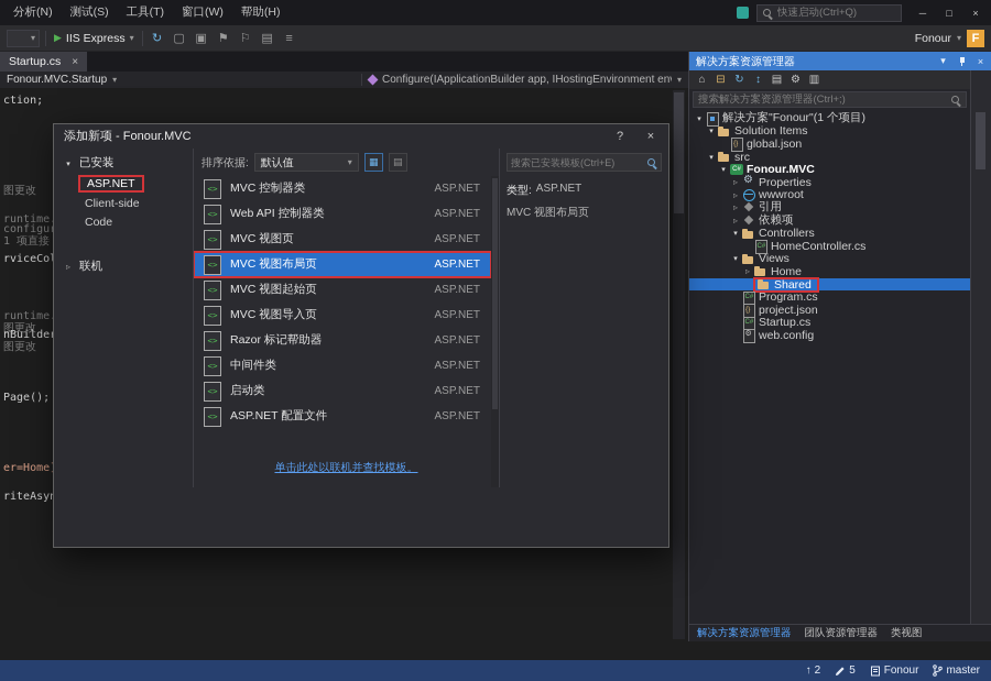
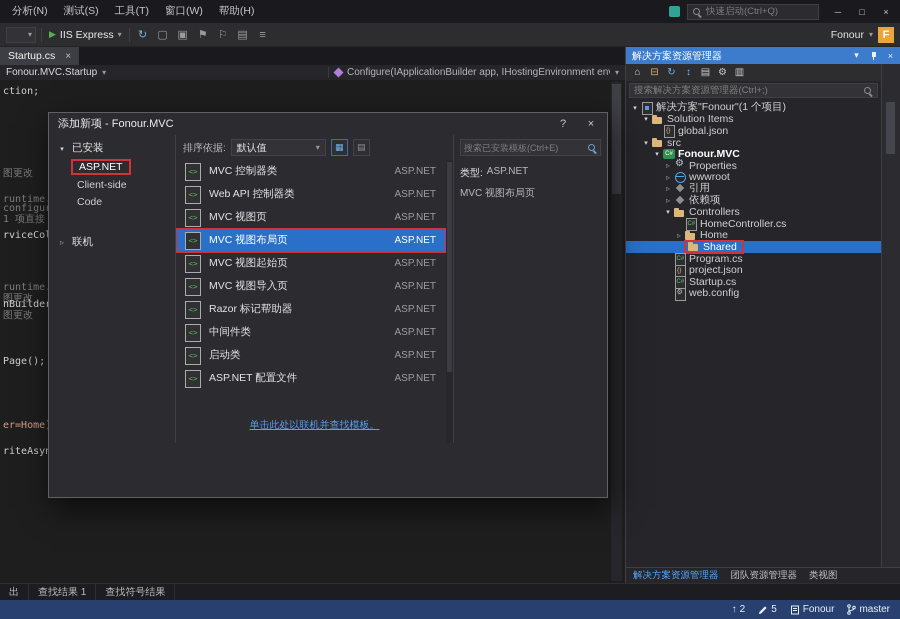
  分析(N)
  测试(S)
  工具(T)
  窗口(W)
  帮助(H)
  快速启动(Ctrl+Q)
  ─
  □
  ×
  ▾
  ▶
  IIS Express
  ▾
  ↻
  ▢
  ▣
  ⚑
  ⚐
  ▤
  ≡
  Fonour
  ▾
  F
  Startup.cs
  ×
  Fonour.MVC.Startup
  ▾
  Configure(IApplicationBuilder app, IHostingEnvironment en
  ▾
  ction;
  图更改
  runtime
  configu
  1 项直接
  runtime
  图更改
  nBuilde
  图更改
  Page();
  riteAsy
  解决方案资源管理器
  ▾
  ×
  ⌂
  ⊟
  ↻
  ↕
  ▤
  ⚙
  ▥
  搜索解决方案资源管理器(Ctrl+;)
  解决方案"Fonour"(1 个项目)
  Solution Items
  global.json
  src
  Fonour.MVC
  ▹
  Properties
  ▹
  wwwroot
  ▹
  引用
  ▹
  依赖项
  Controllers
  HomeController.cs
- Views
  ▹
  Home
  Shared
  Program.cs
  project.json
  Startup.cs
  web.config
  解决方案资源管理器
  团队资源管理器
  类视图
+ 出
+ 查找结果 1
+ 查找符号结果
  ↑
  2
  5
  Fonour
  master
  添加新项 - Fonour.MVC
  ?
  ×
  已安装
  ASP.NET
  Client-side
  Code
  ▹
  联机
  排序依据:
  默认值
  ▾
  ▦
  ▤
  <>
  MVC 控制器类
  ASP.NET
  <>
  Web API 控制器类
  ASP.NET
  <>
  MVC 视图页
  ASP.NET
  <>
  MVC 视图布局页
  ASP.NET
  <>
  MVC 视图起始页
  ASP.NET
  <>
  MVC 视图导入页
  ASP.NET
  <>
  Razor 标记帮助器
  ASP.NET
  <>
  中间件类
  ASP.NET
  <>
  启动类
  ASP.NET
  <>
  ASP.NET 配置文件
  ASP.NET
  单击此处以联机并查找模板。
  搜索已安装模板(Ctrl+E)
  类型:
  ASP.NET
  MVC 视图布局页
